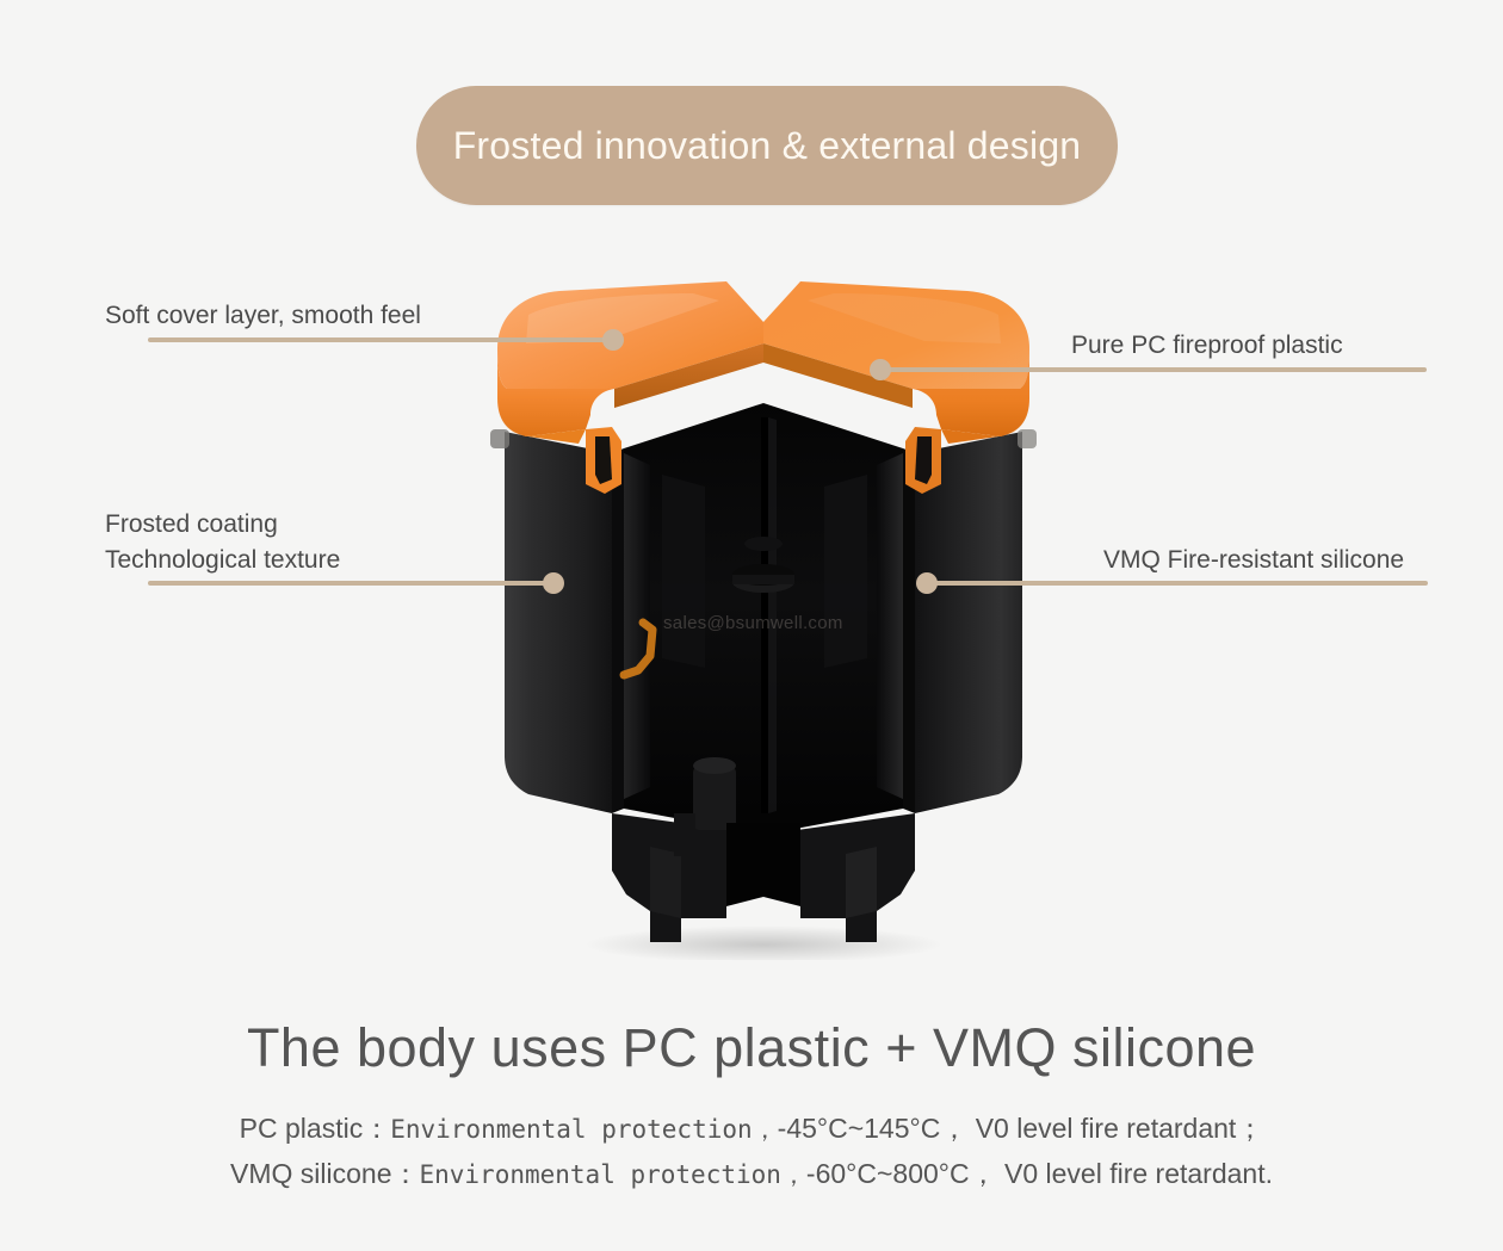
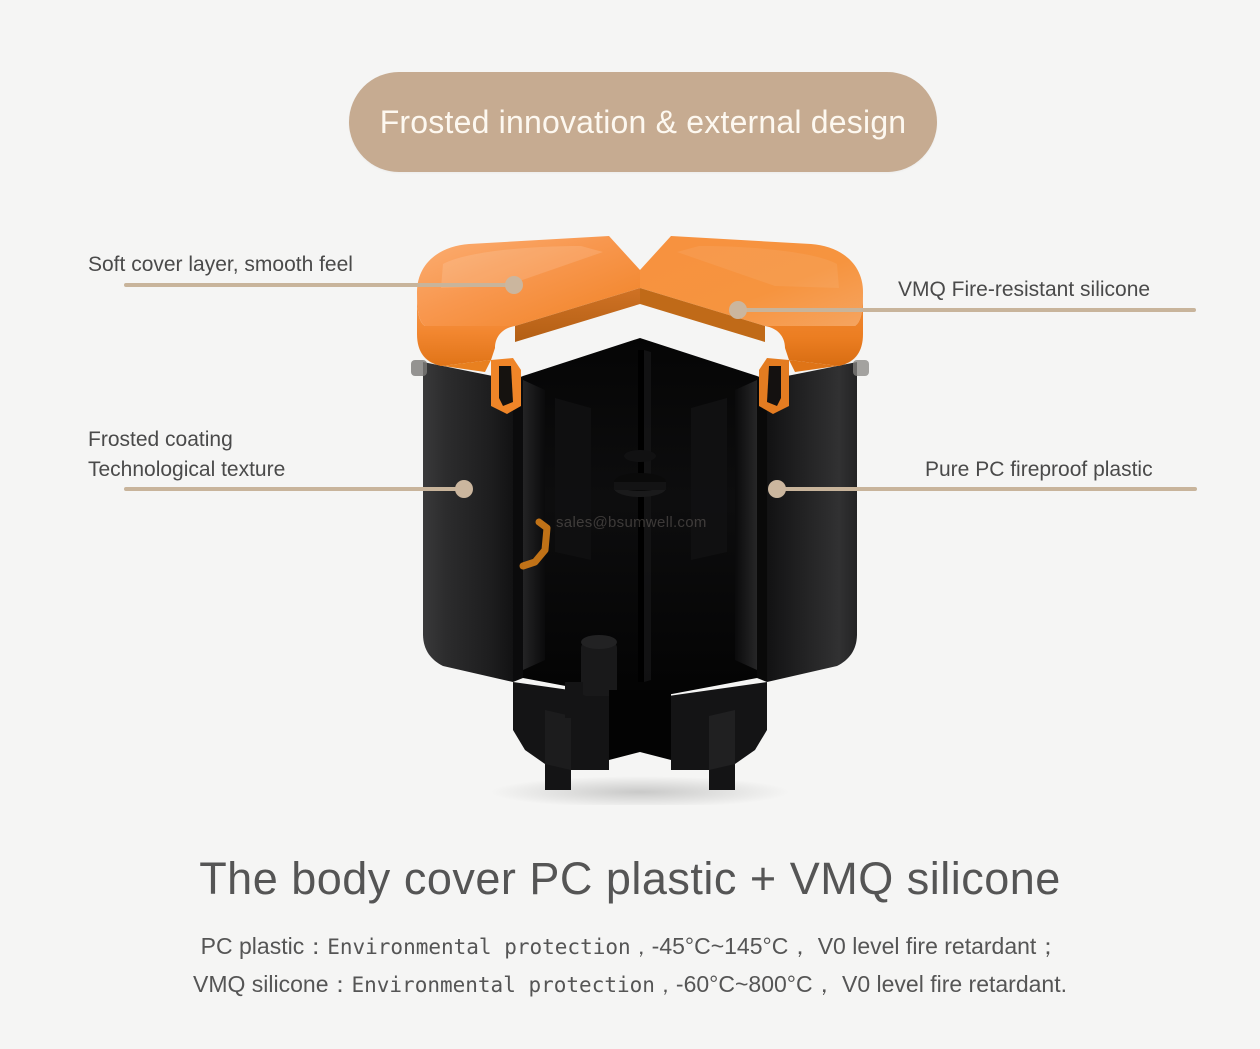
  Frosted innovation & external design
  sales@bsumwell.com
  Soft cover layer, smooth feel
- Pure PC fireproof plastic
+ VMQ Fire-resistant silicone
  Frosted coating
  Technological texture
- VMQ Fire-resistant silicone
+ Pure PC fireproof plastic
- The body uses PC plastic + VMQ silicone
+ The body cover PC plastic + VMQ silicone
  PC plastic：Environmental protection，-45°C~145°C， V0 level fire retardant；
  VMQ silicone：Environmental protection，-60°C~800°C， V0 level fire retardant.
